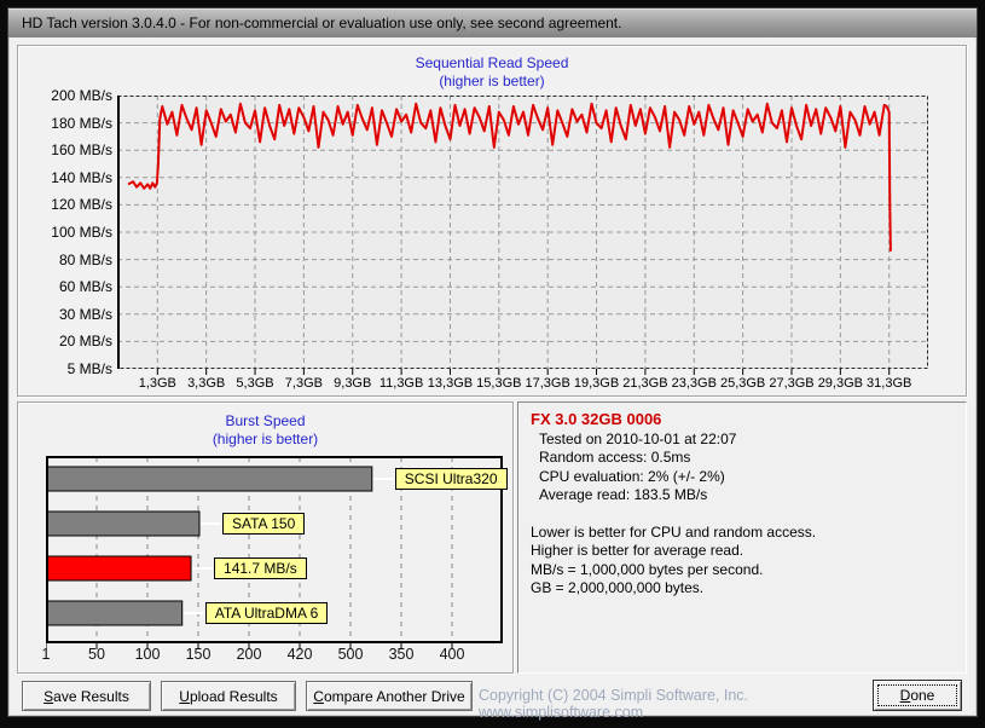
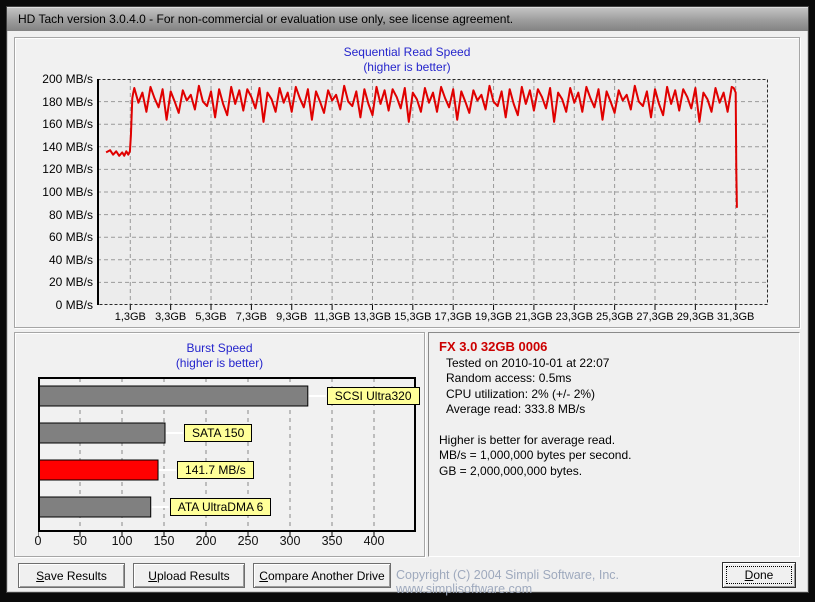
- HD Tach version 3.0.4.0 - For non-commercial or evaluation use only, see second agreement.
+ HD Tach version 3.0.4.0 - For non-commercial or evaluation use only, see license agreement.
  Sequential Read Speed
  (higher is better)
  200 MB/s
  180 MB/s
  160 MB/s
  140 MB/s
  120 MB/s
  100 MB/s
  80 MB/s
  60 MB/s
- 30 MB/s
+ 40 MB/s
  20 MB/s
- 5 MB/s
+ 0 MB/s
  1,3GB
  3,3GB
  5,3GB
  7,3GB
  9,3GB
  11,3GB
  13,3GB
  15,3GB
  17,3GB
  19,3GB
  21,3GB
  23,3GB
  25,3GB
  27,3GB
  29,3GB
  31,3GB
  Burst Speed
  (higher is better)
  SCSI Ultra320
  SATA 150
  141.7 MB/s
  ATA UltraDMA 6
- 1
+ 0
  50
  100
  150
  200
- 420
+ 250
- 500
+ 300
  350
  400
  FX 3.0 32GB 0006
  Tested on 2010-10-01 at 22:07
  Random access: 0.5ms
- CPU evaluation: 2% (+/- 2%)
+ CPU utilization: 2% (+/- 2%)
- Average read: 183.5 MB/s
+ Average read: 333.8 MB/s
- Lower is better for CPU and random access.
  Higher is better for average read.
  MB/s = 1,000,000 bytes per second.
  GB = 2,000,000,000 bytes.
  Save Results
  Upload Results
  Compare Another Drive
  Copyright (C) 2004 Simpli Software, Inc. www.simplisoftware.com
  Done
